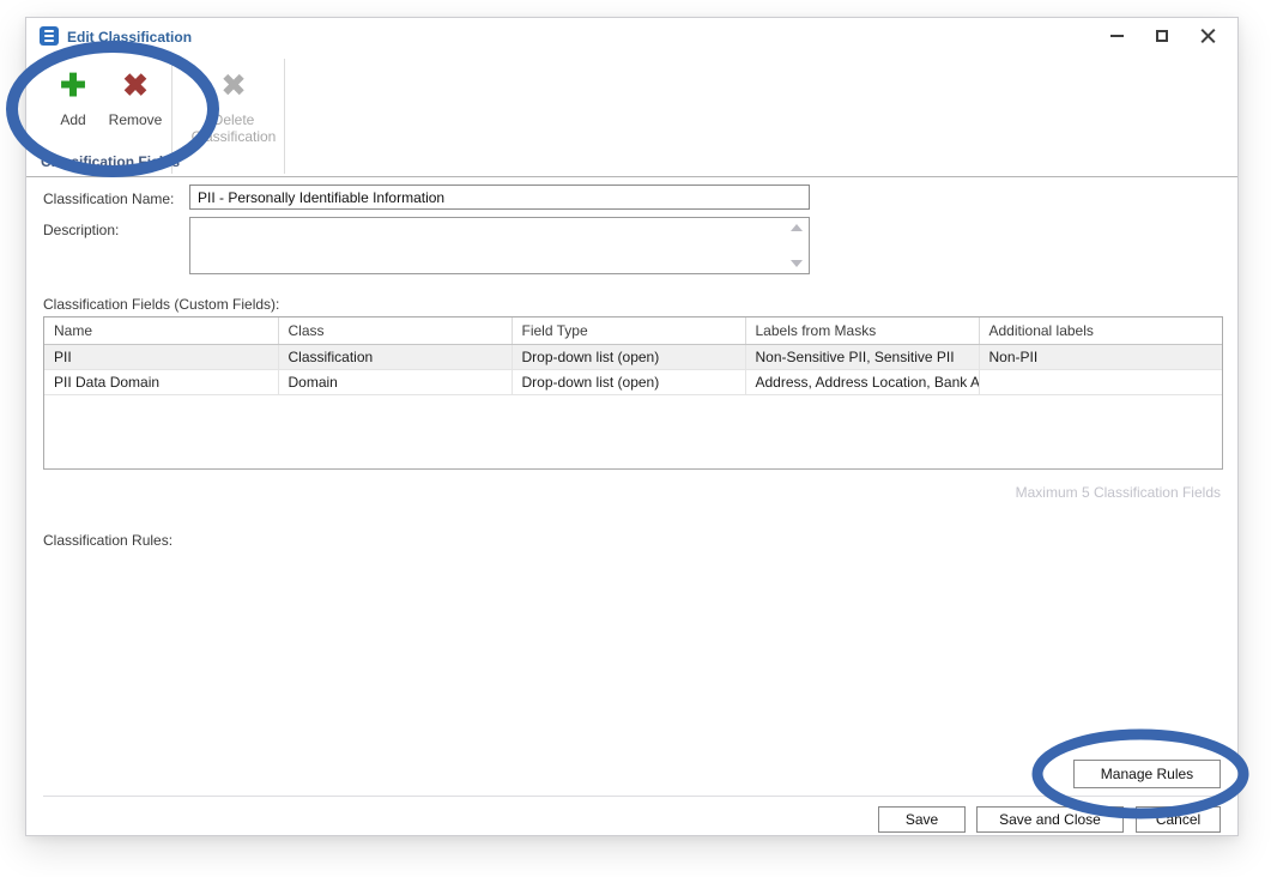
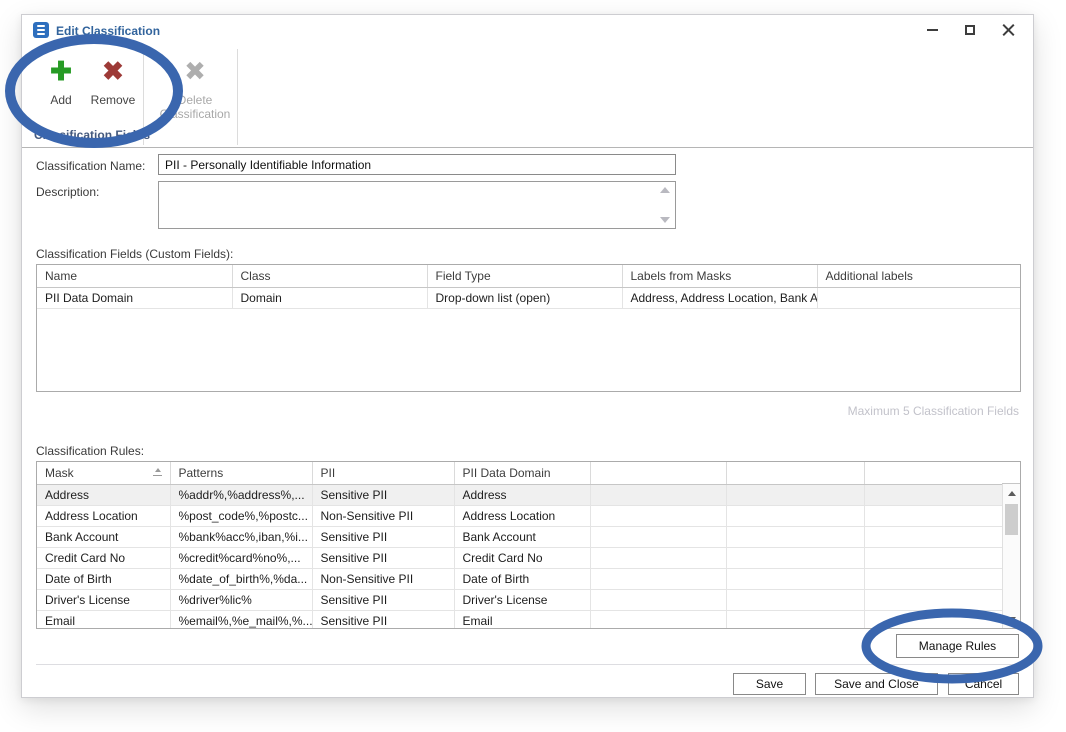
  Edit Classification
  ✚
  Add
  ✖
  Remove
  ✖
  Delete
  ssification
  Classification Name:
  PII - Personally Identifiable Information
  Description:
  Classification Fields (Custom Fields):
  Name	Class	Field Type	Labels from Masks	Additional labels
- PII	Classification	Drop-down list (open)	Non-Sensitive PII, Sensitive PII	Non-PII
  PII Data Domain	Domain	Drop-down list (open)	Address, Address Location, Bank A
  Maximum 5 Classification Fields
  Classification Rules:
+ Mask	Patterns	PII	PII Data Domain
+ Address	%addr%,%address%,...	Sensitive PII	Address
+ Address Location	%post_code%,%postc...	Non-Sensitive PII	Address Location
+ Bank Account	%bank%acc%,iban,%i...	Sensitive PII	Bank Account
+ Credit Card No	%credit%card%no%,...	Sensitive PII	Credit Card No
+ Date of Birth	%date_of_birth%,%da...	Non-Sensitive PII	Date of Birth
+ Driver's License	%driver%lic%	Sensitive PII	Driver's License
+ Email	%email%,%e_mail%,%...	Sensitive PII	Email
  Manage Rules
  Save
  Save and Close
  Cancel
